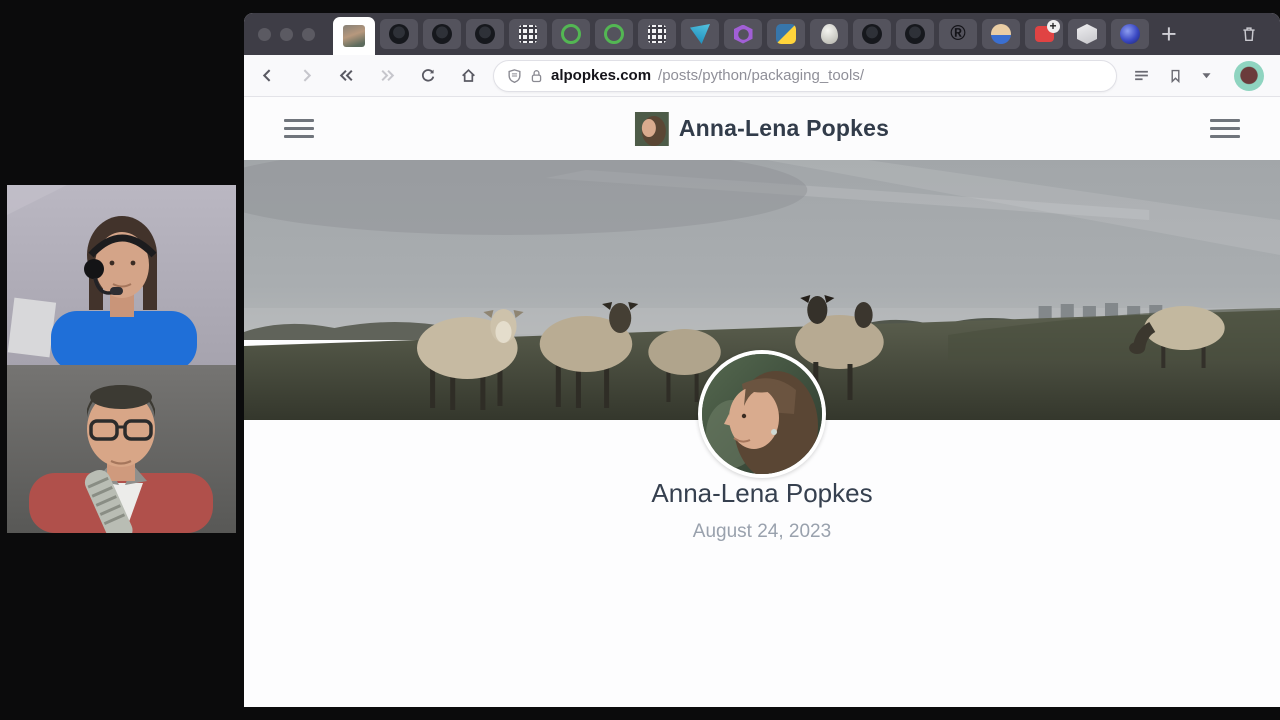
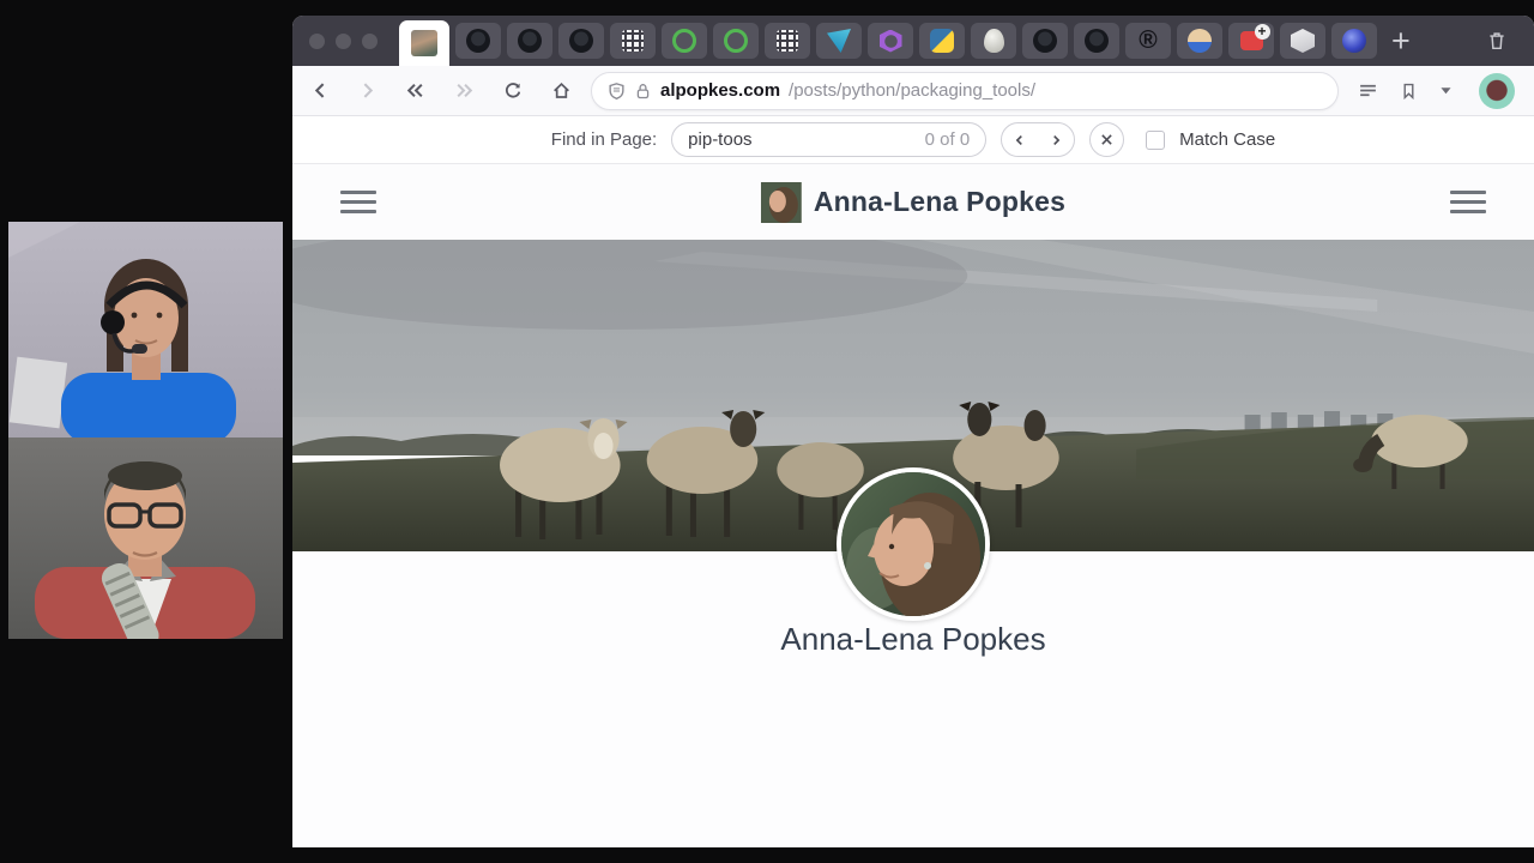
  ®
  +
  alpopkes.com
  /posts/python/packaging_tools/
+ Find in Page:
+ pip-toos
+ 0 of 0
+ Match Case
  Anna-Lena Popkes
  Anna-Lena Popkes
- August 24, 2023
